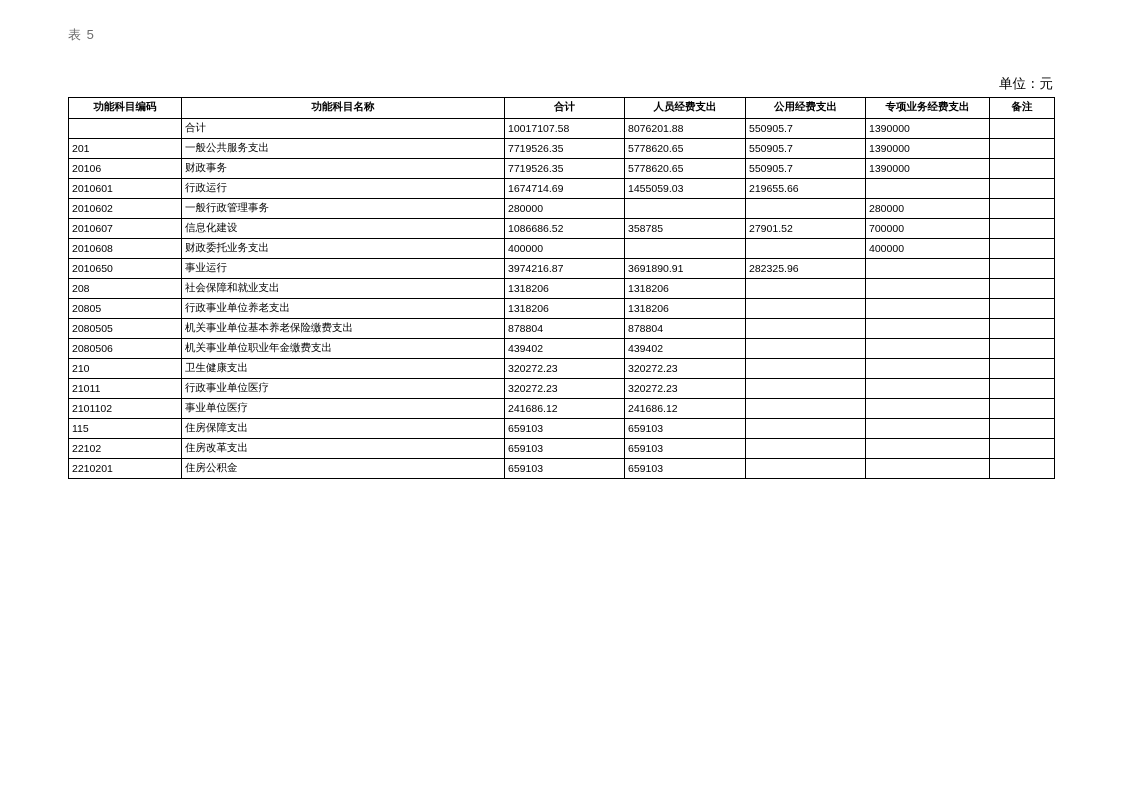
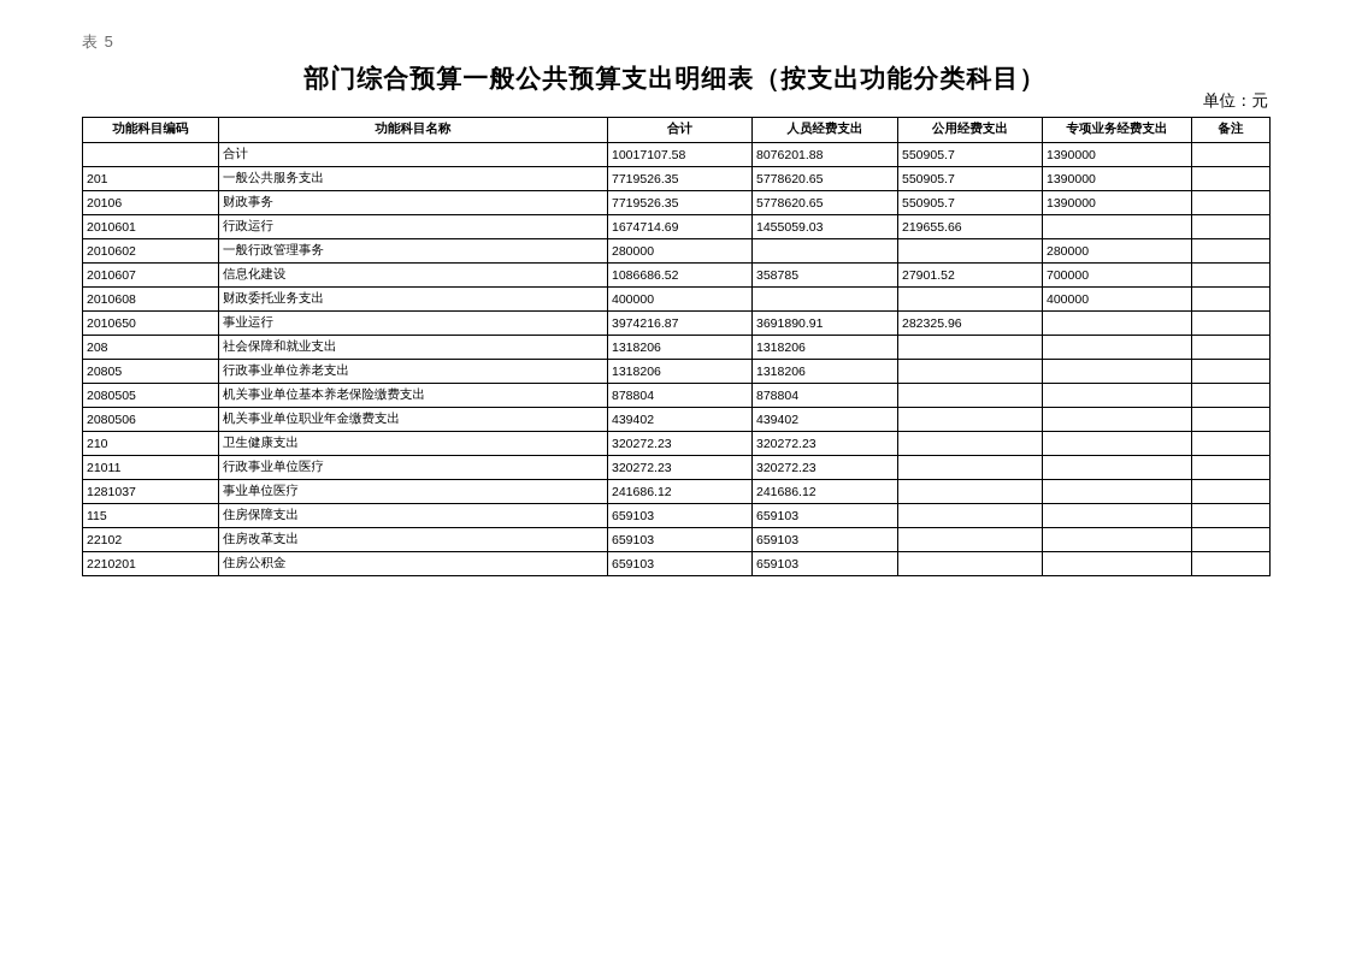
  表 5
+ 部门综合预算一般公共预算支出明细表（按支出功能分类科目）
  单位：元
  功能科目编码	功能科目名称	合计	人员经费支出	公用经费支出	专项业务经费支出	备注
  	合计	10017107.58	8076201.88	550905.7	1390000
  201	一般公共服务支出	7719526.35	5778620.65	550905.7	1390000
  20106	财政事务	7719526.35	5778620.65	550905.7	1390000
  2010601	行政运行	1674714.69	1455059.03	219655.66
  2010602	一般行政管理事务	280000			280000
  2010607	信息化建设	1086686.52	358785	27901.52	700000
  2010608	财政委托业务支出	400000			400000
  2010650	事业运行	3974216.87	3691890.91	282325.96
  208	社会保障和就业支出	1318206	1318206
  20805	行政事业单位养老支出	1318206	1318206
  2080505	机关事业单位基本养老保险缴费支出	878804	878804
  2080506	机关事业单位职业年金缴费支出	439402	439402
  210	卫生健康支出	320272.23	320272.23
  21011	行政事业单位医疗	320272.23	320272.23
- 2101102	事业单位医疗	241686.12	241686.12
+ 1281037	事业单位医疗	241686.12	241686.12
  115	住房保障支出	659103	659103
  22102	住房改革支出	659103	659103
  2210201	住房公积金	659103	659103
